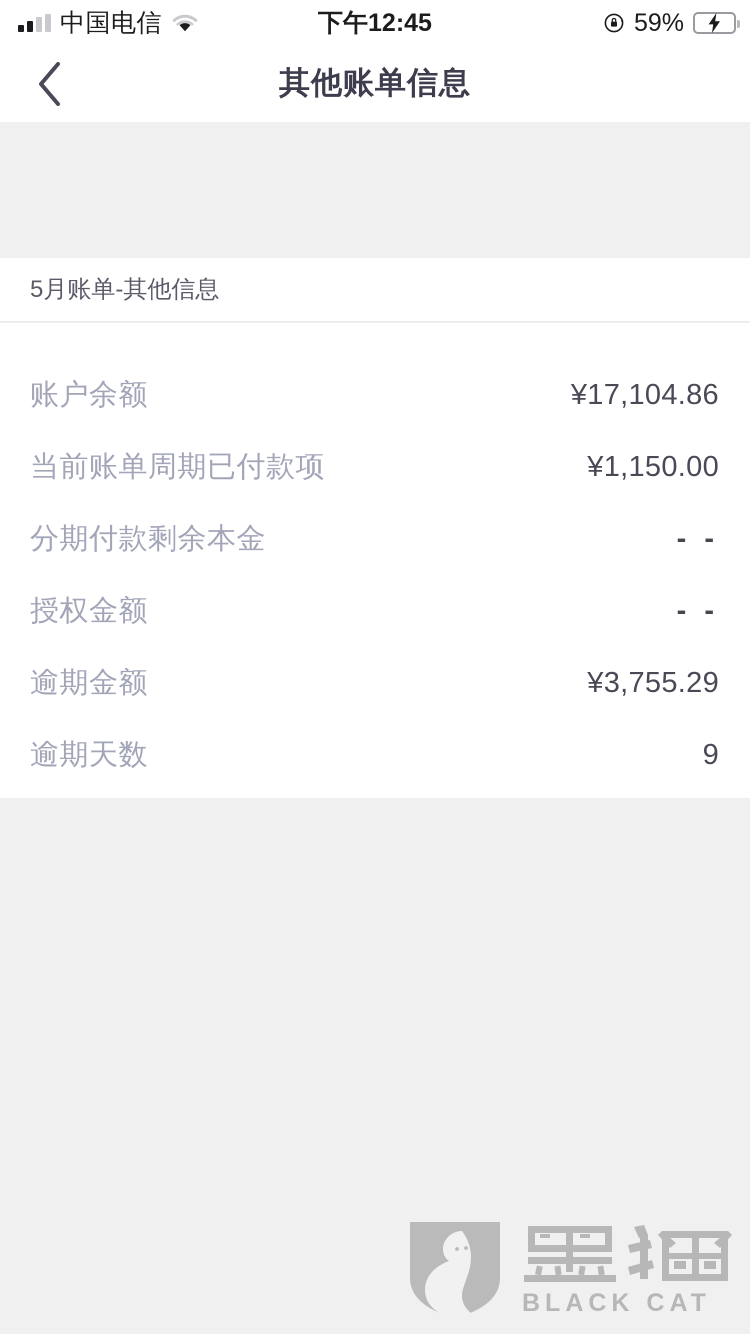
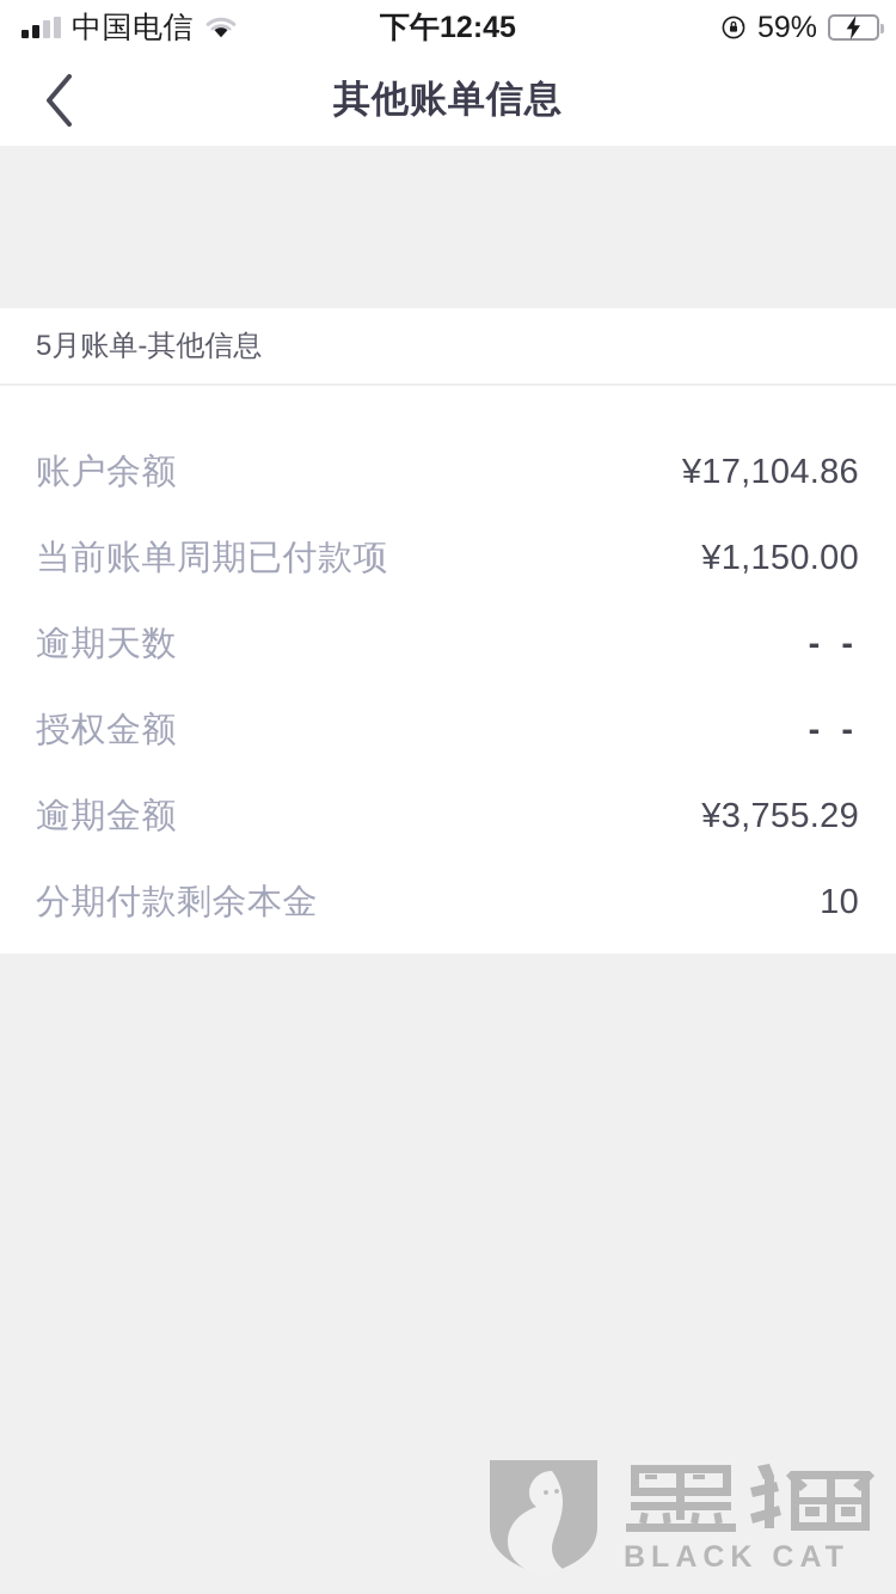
  中国电信
  下午12:45
  59%
  其他账单信息
  5月账单-其他信息
  账户余额
  ¥17,104.86
  当前账单周期已付款项
  ¥1,150.00
- 分期付款剩余本金
+ 逾期天数
  - -
  授权金额
  - -
  逾期金额
  ¥3,755.29
- 逾期天数
+ 分期付款剩余本金
- 9
+ 10
  BLACK CAT
